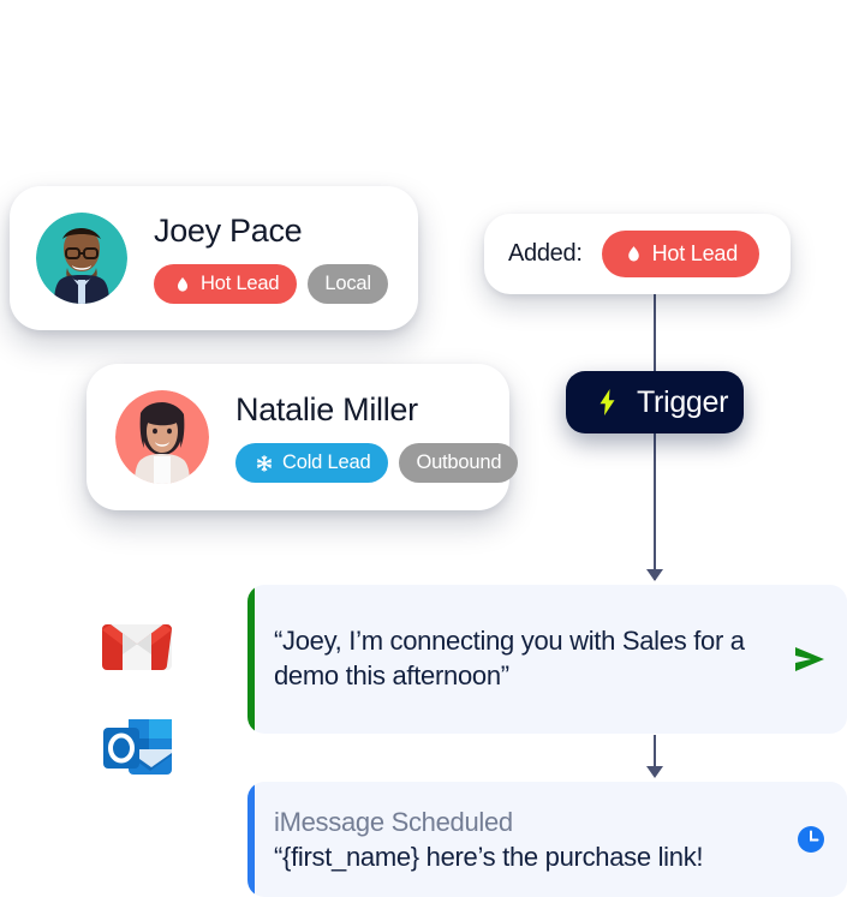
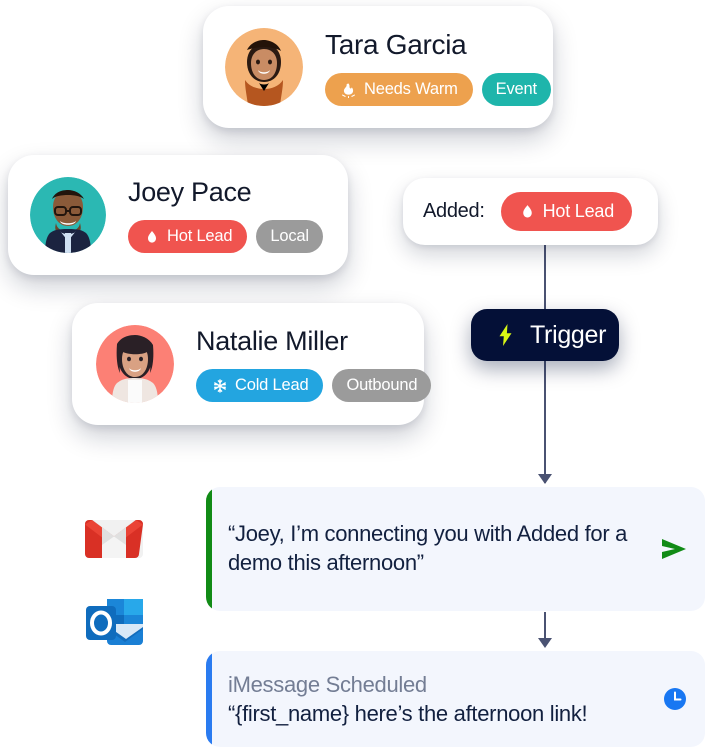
+ Tara Garcia
+ Needs Warm
+ Event
  Joey Pace
  Hot Lead
  Local
  Natalie Miller
  Cold Lead
  Outbound
  Added:
  Hot Lead
  Trigger
- “Joey, I’m connecting you with Sales for a demo this afternoon”
+ “Joey, I’m connecting you with Added for a demo this afternoon”
  iMessage Scheduled
- “{first_name} here’s the purchase link!
+ “{first_name} here’s the afternoon link!
